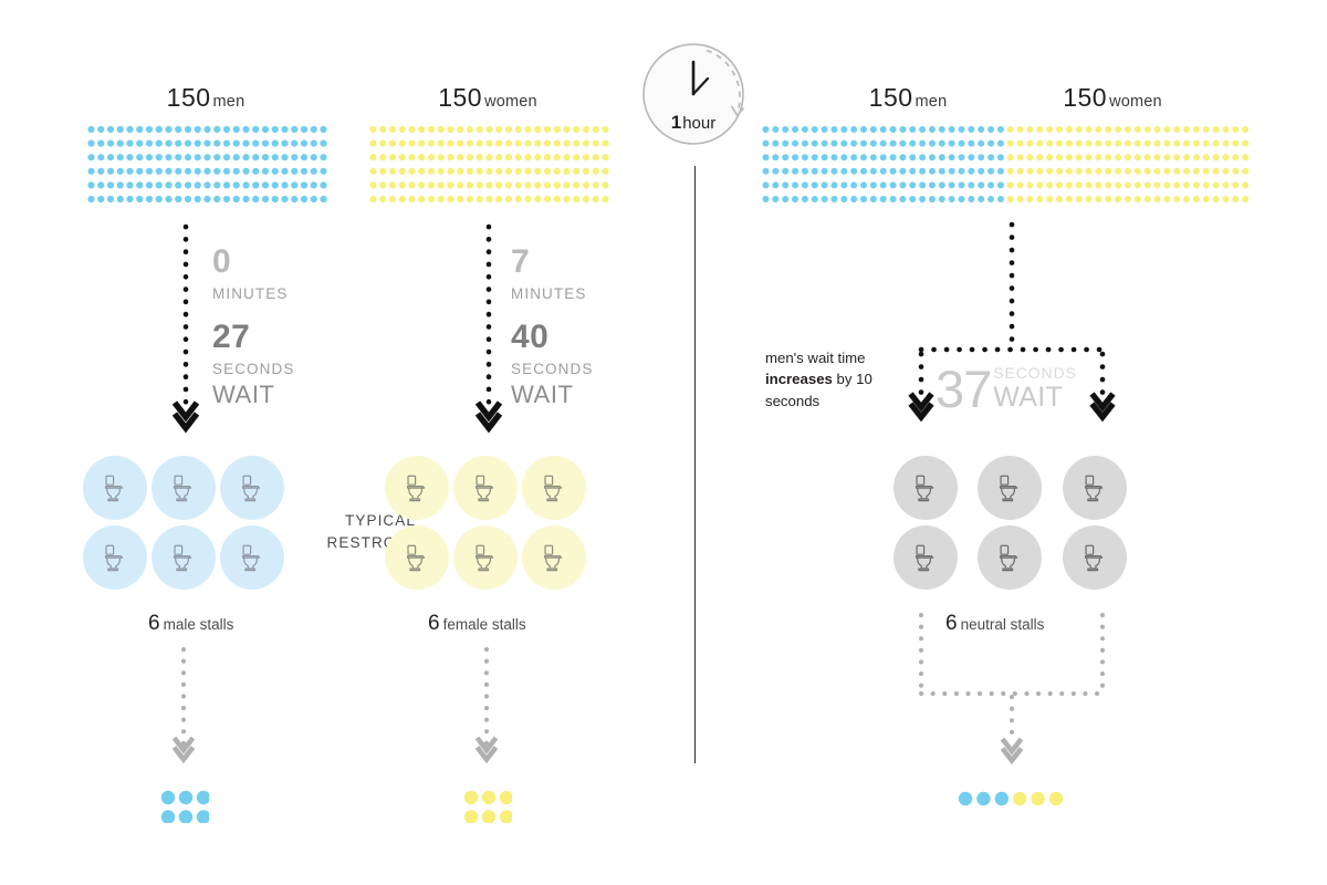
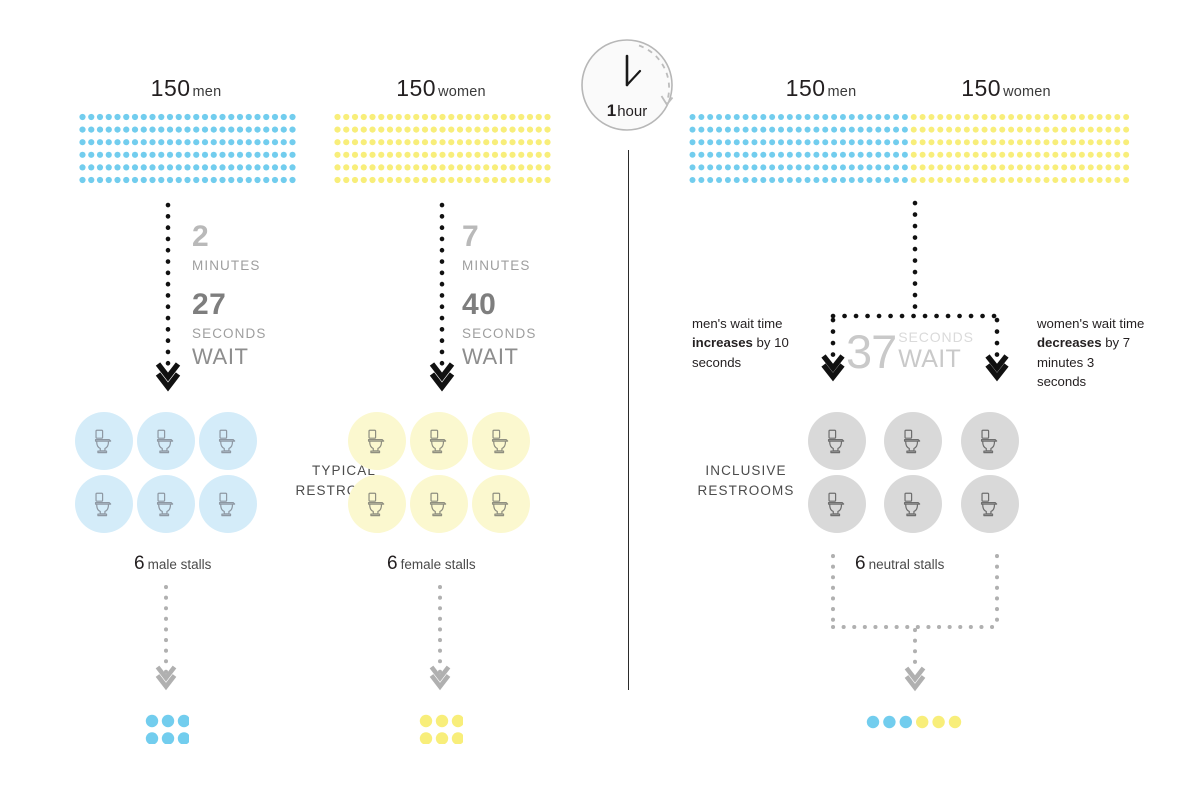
  150 men
- 0
+ 2
  MINUTES
  27
  SECONDS
  WAIT
  TYPICAL
  6 male stalls
  150 women
  7
  MINUTES
  40
  SECONDS
  WAIT
  6 female stalls
  1hour
  150 men
  150 women
  37
  SECONDS
  WAIT
  men's wait time increases by 10 seconds
+ women's wait time decreases by 7 minutes 3 seconds
+ INCLUSIVE
+ RESTROOMS
  6 neutral stalls
